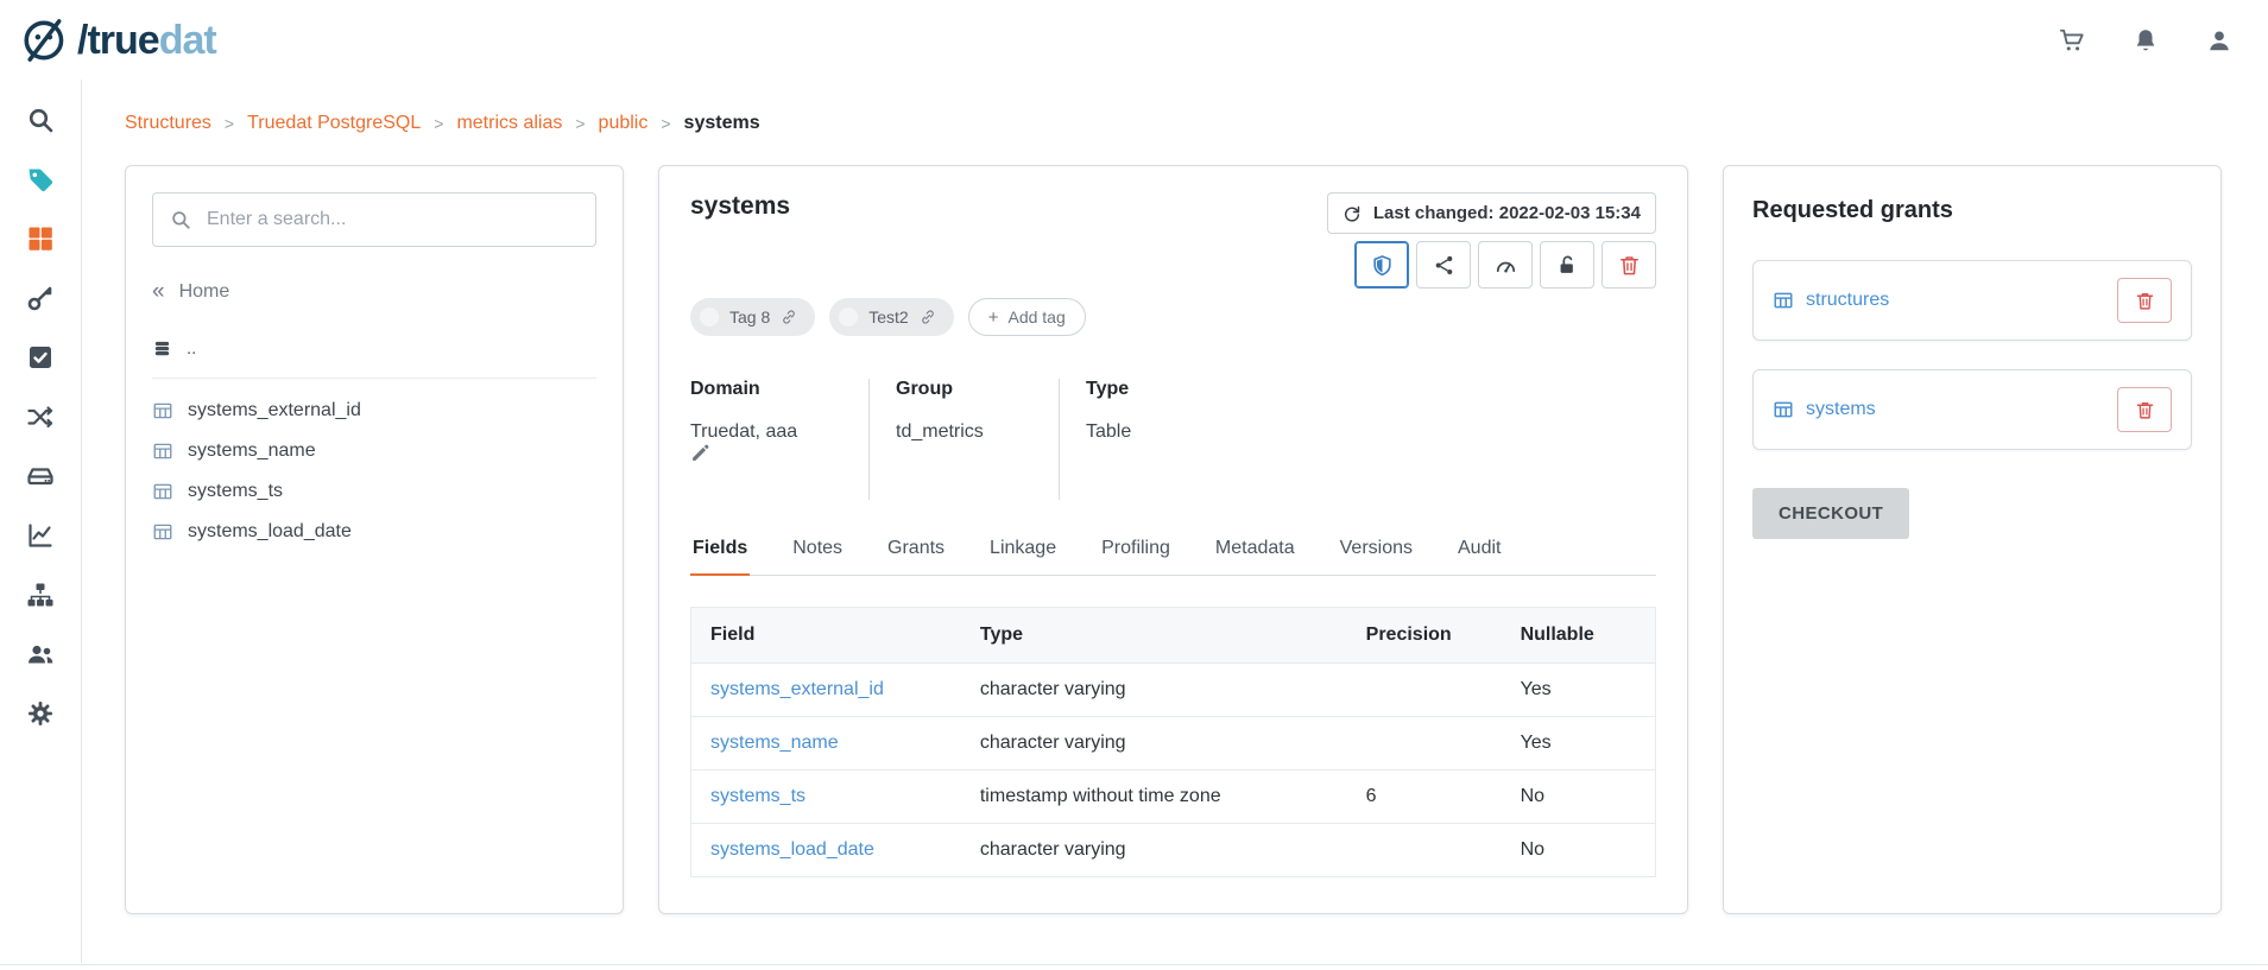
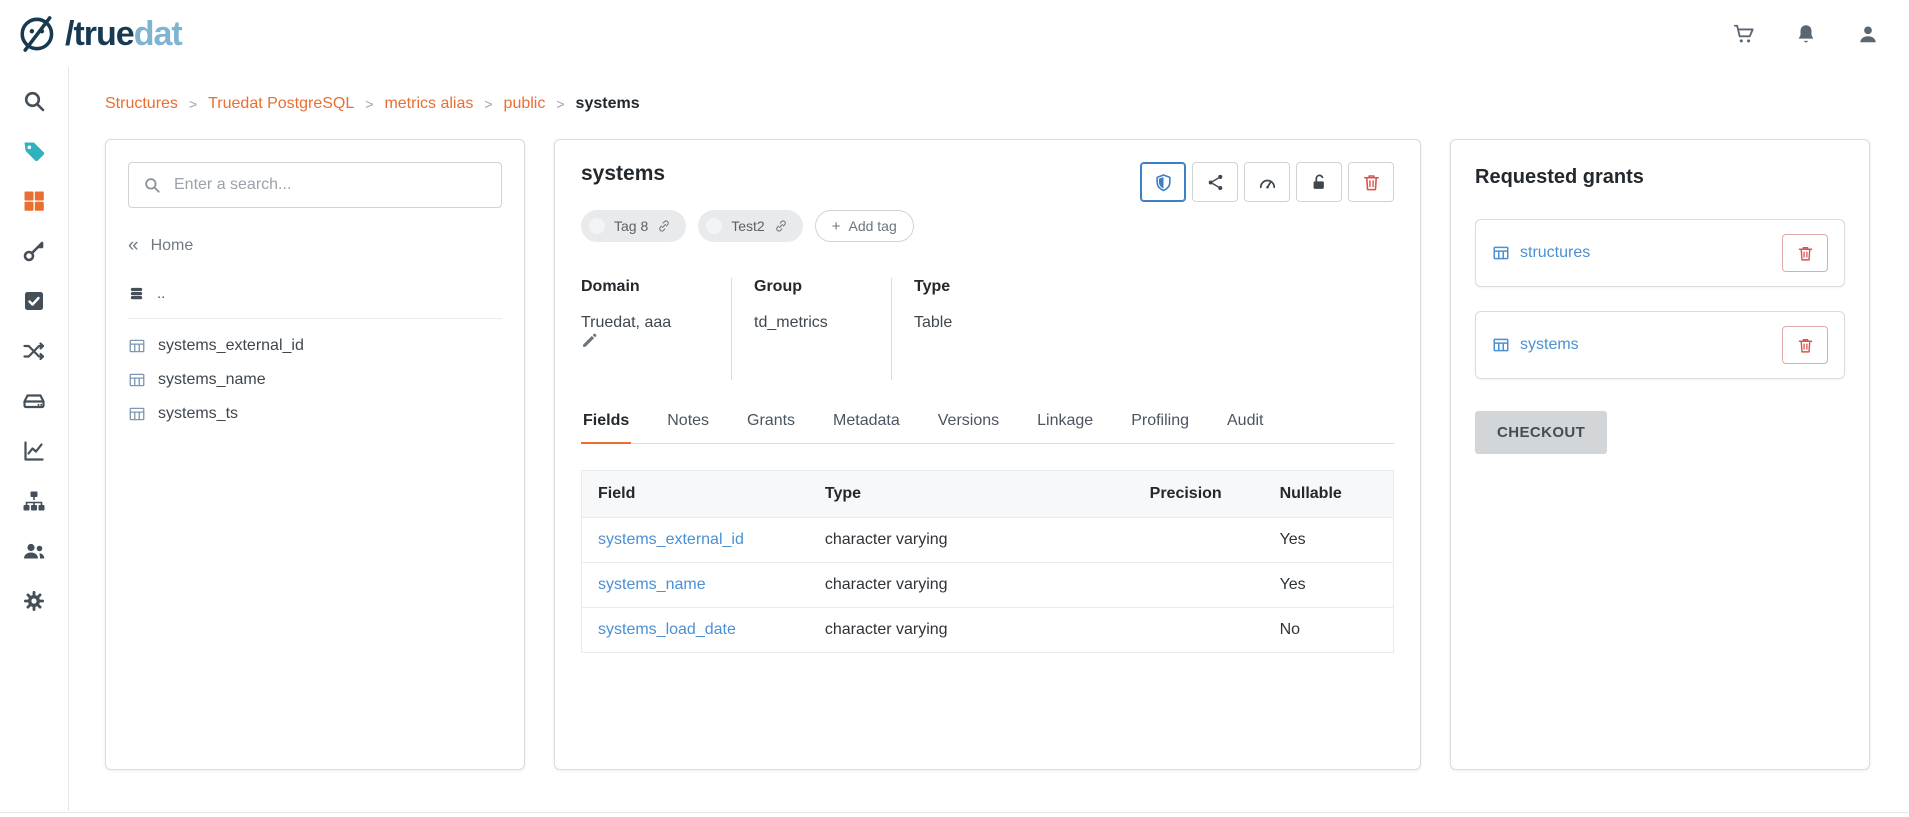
  /truedat
  Structures
  >
  Truedat PostgreSQL
  >
  metrics alias
  >
  public
  >
  systems
  Enter a search...
  «
  Home
  ..
  systems_external_id
  systems_name
  systems_ts
- systems_load_date
  systems
- Last changed: 2022-02-03 15:34
  Tag 8
  Test2
  +
  Add tag
  Domain
  Truedat, aaa
  Group
  td_metrics
  Type
  Table
  Fields
  Notes
  Grants
- Linkage
+ Metadata
- Profiling
+ Versions
- Metadata
+ Linkage
- Versions
+ Profiling
  Audit
  Field	Type	Precision	Nullable
  systems_external_id	character varying		Yes
  systems_name	character varying		Yes
- systems_ts	timestamp without time zone	6	No
  systems_load_date	character varying		No
  Requested grants
  structures
  systems
  CHECKOUT
